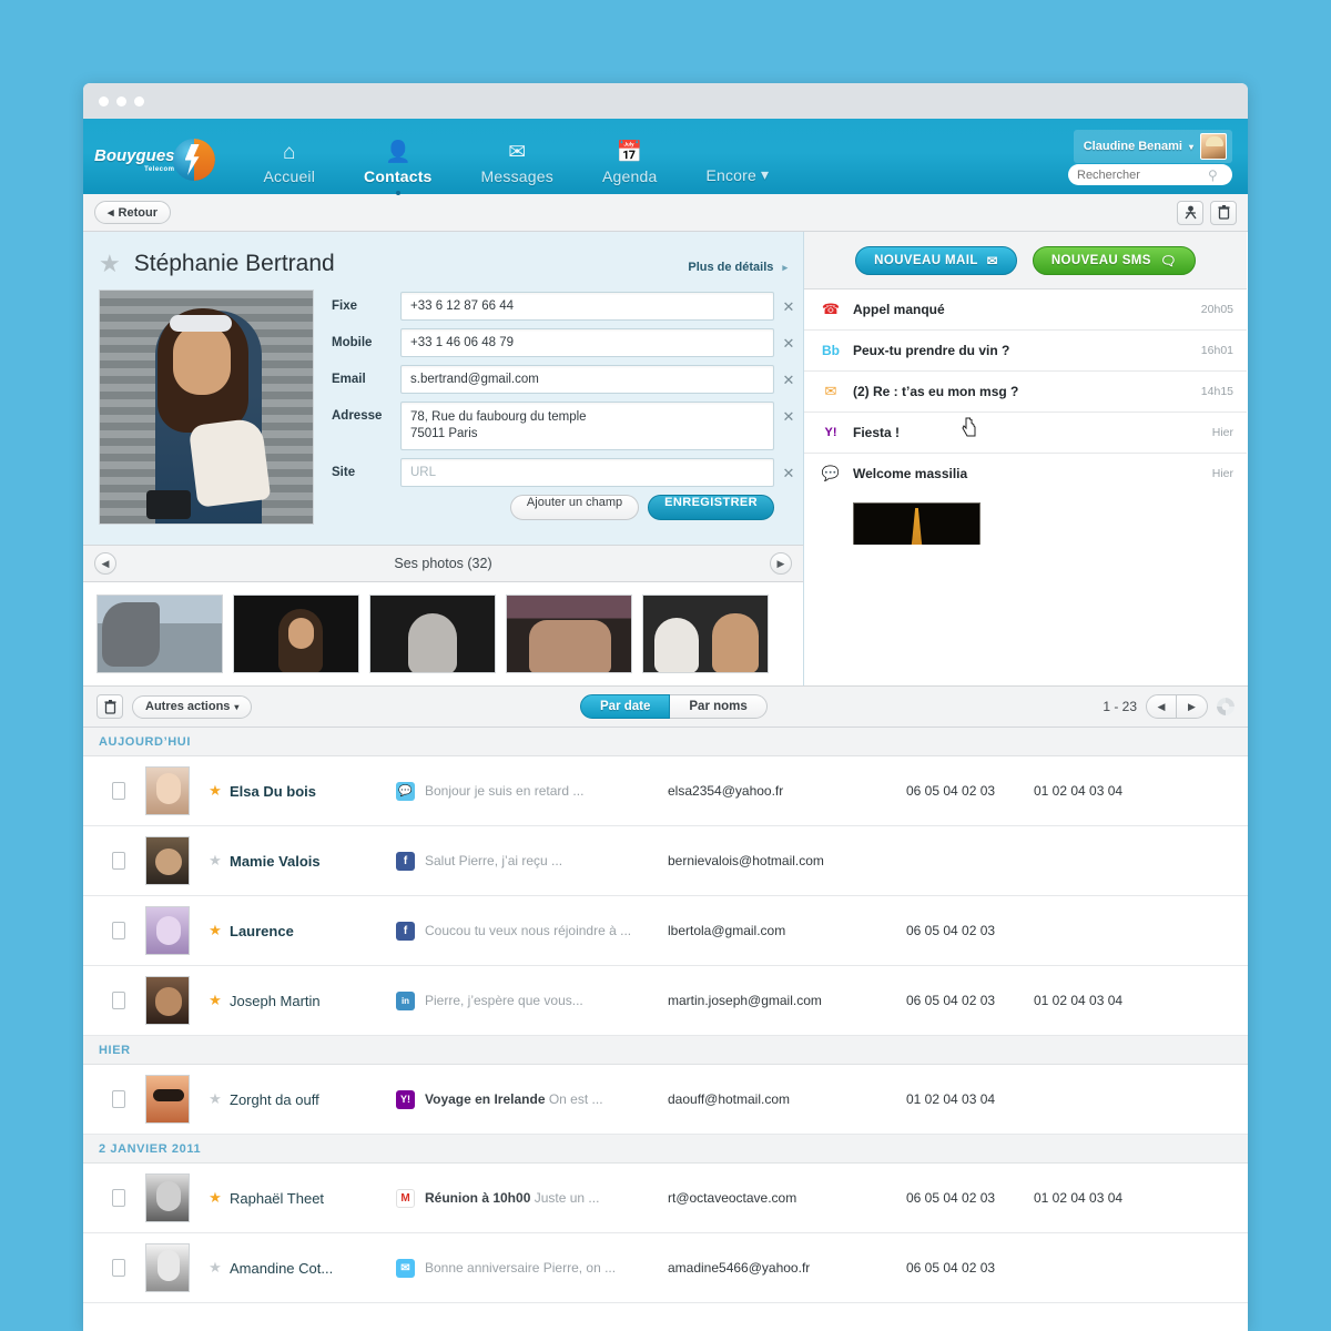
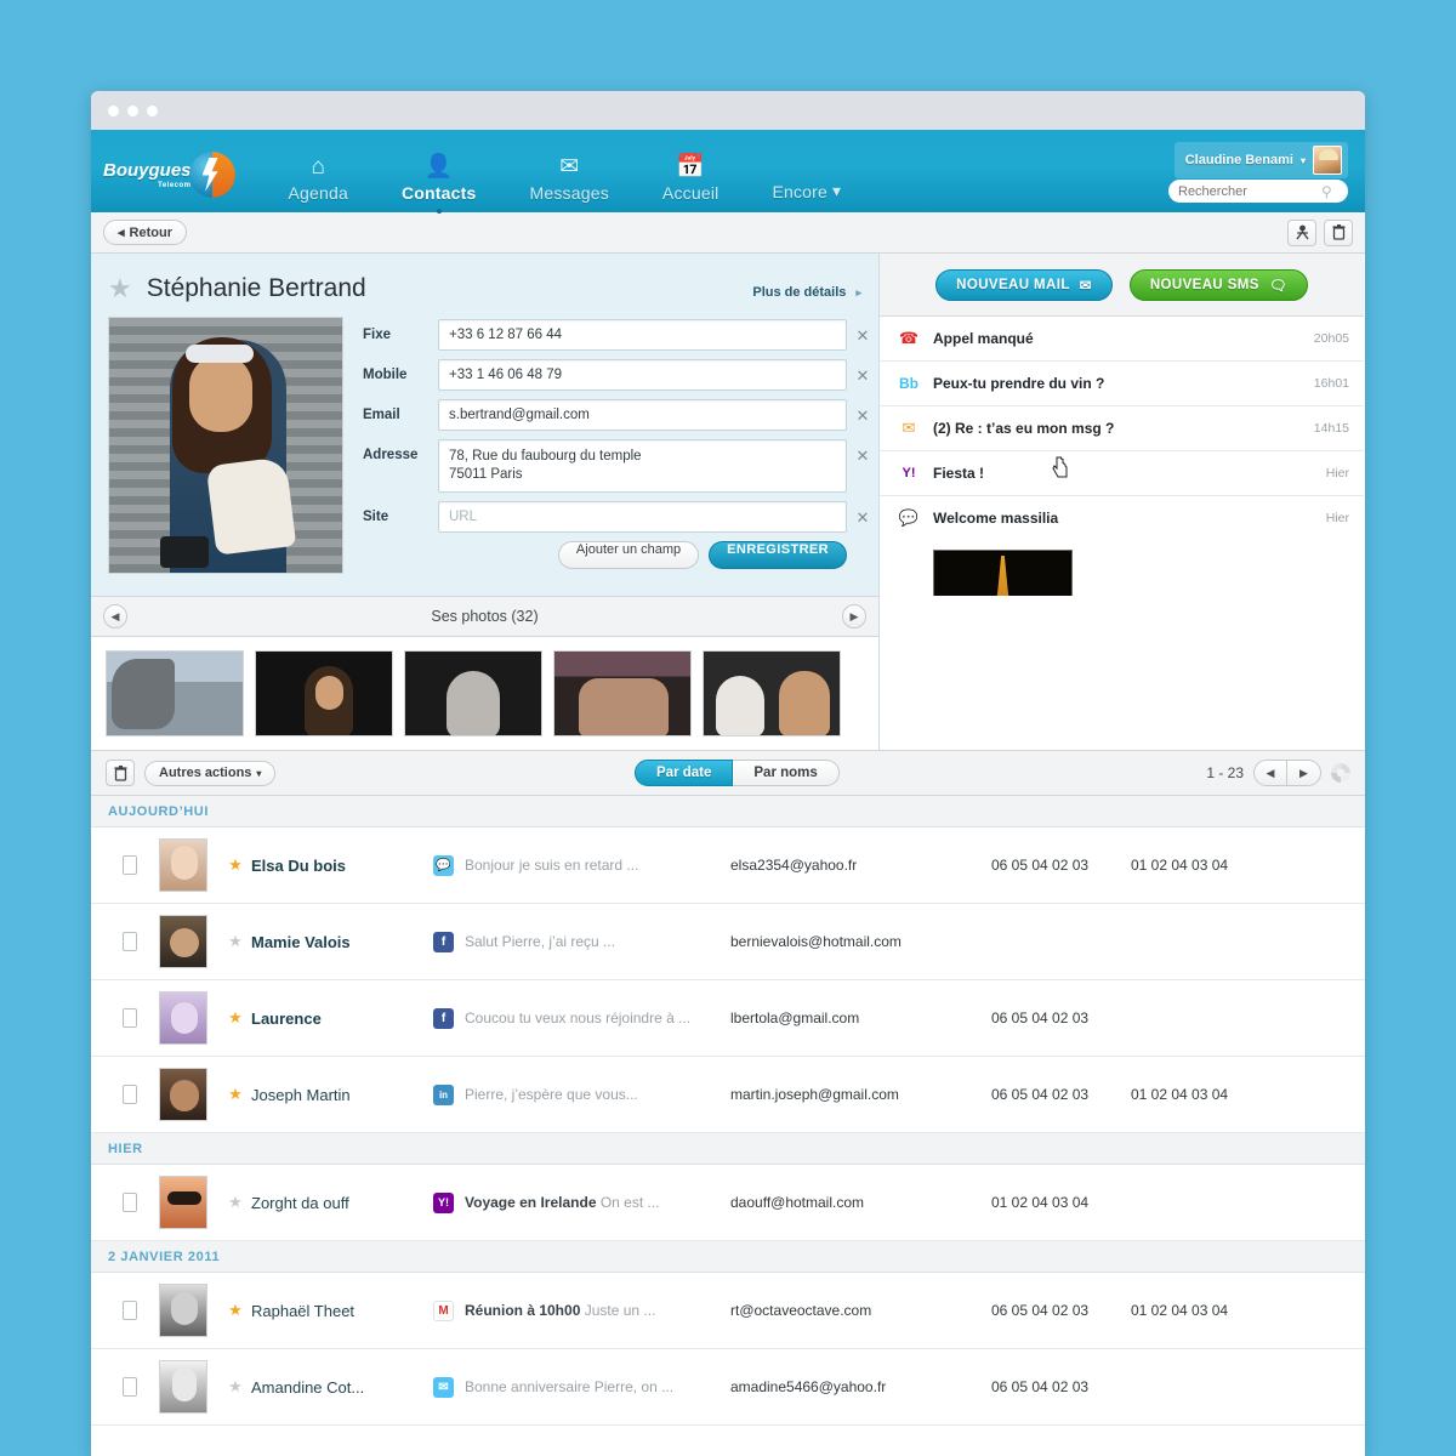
  Bouygues
  ⌂
- Accueil
+ Agenda
  👤
  Contacts
  ✉
  Messages
  📅
- Agenda
+ Accueil
  Encore
  ▾
  Claudine Benami
  ▾
  Rechercher
  ⚲
  ◂
  Retour
  ★
  Stéphanie Bertrand
  Plus de détails ▸
  Fixe
  +33 6 12 87 66 44
  ✕
  Mobile
  +33 1 46 06 48 79
  ✕
  Email
  s.bertrand@gmail.com
  ✕
  Adresse
  78, Rue du faubourg du temple
  75011 Paris
  ✕
  Site
  URL
  ✕
  Ajouter un champ
  ENREGISTRER
  NOUVEAU MAIL
  ✉
  NOUVEAU SMS
  🗨
  ☎
  Appel manqué
  20h05
  Bb
  Peux-tu prendre du vin ?
  16h01
  ✉
  (2) Re : t’as eu mon msg ?
  14h15
  Y!
  Fiesta !
  Hier
  💬
  Welcome massilia
  Hier
  ◀
  Ses photos (32)
  ▶
  Autres actions
  ▾
  Par date
  Par noms
  1 - 23
  ◀
  ▶
  AUJOURD’HUI
  ★
  Elsa Du bois
  💬
  Bonjour je suis en retard ...
  elsa2354@yahoo.fr
  06 05 04 02 03
  01 02 04 03 04
  ★
  Mamie Valois
  f
  Salut Pierre, j’ai reçu ...
  bernievalois@hotmail.com
  ★
  Laurence
  f
  Coucou tu veux nous réjoindre à ...
  lbertola@gmail.com
  06 05 04 02 03
  ★
  Joseph Martin
  in
  Pierre, j’espère que vous...
  martin.joseph@gmail.com
  06 05 04 02 03
  01 02 04 03 04
  HIER
  ★
  Zorght da ouff
  Y!
  Voyage en Irelande On est ...
  daouff@hotmail.com
  01 02 04 03 04
  2 JANVIER 2011
  ★
  Raphaël Theet
  M
  Réunion à 10h00 Juste un ...
  rt@octaveoctave.com
  06 05 04 02 03
  01 02 04 03 04
  ★
  Amandine Cot...
  ✉
  Bonne anniversaire Pierre, on ...
  amadine5466@yahoo.fr
  06 05 04 02 03
